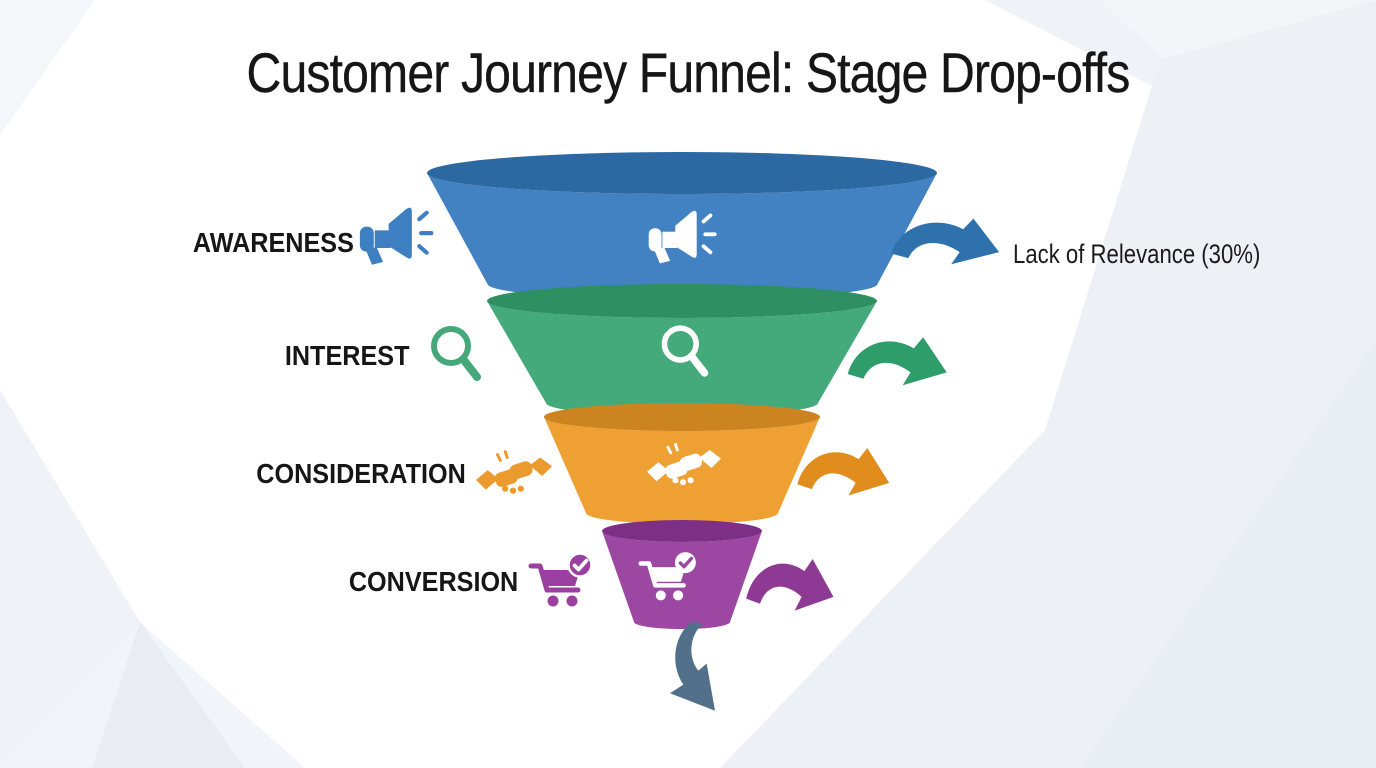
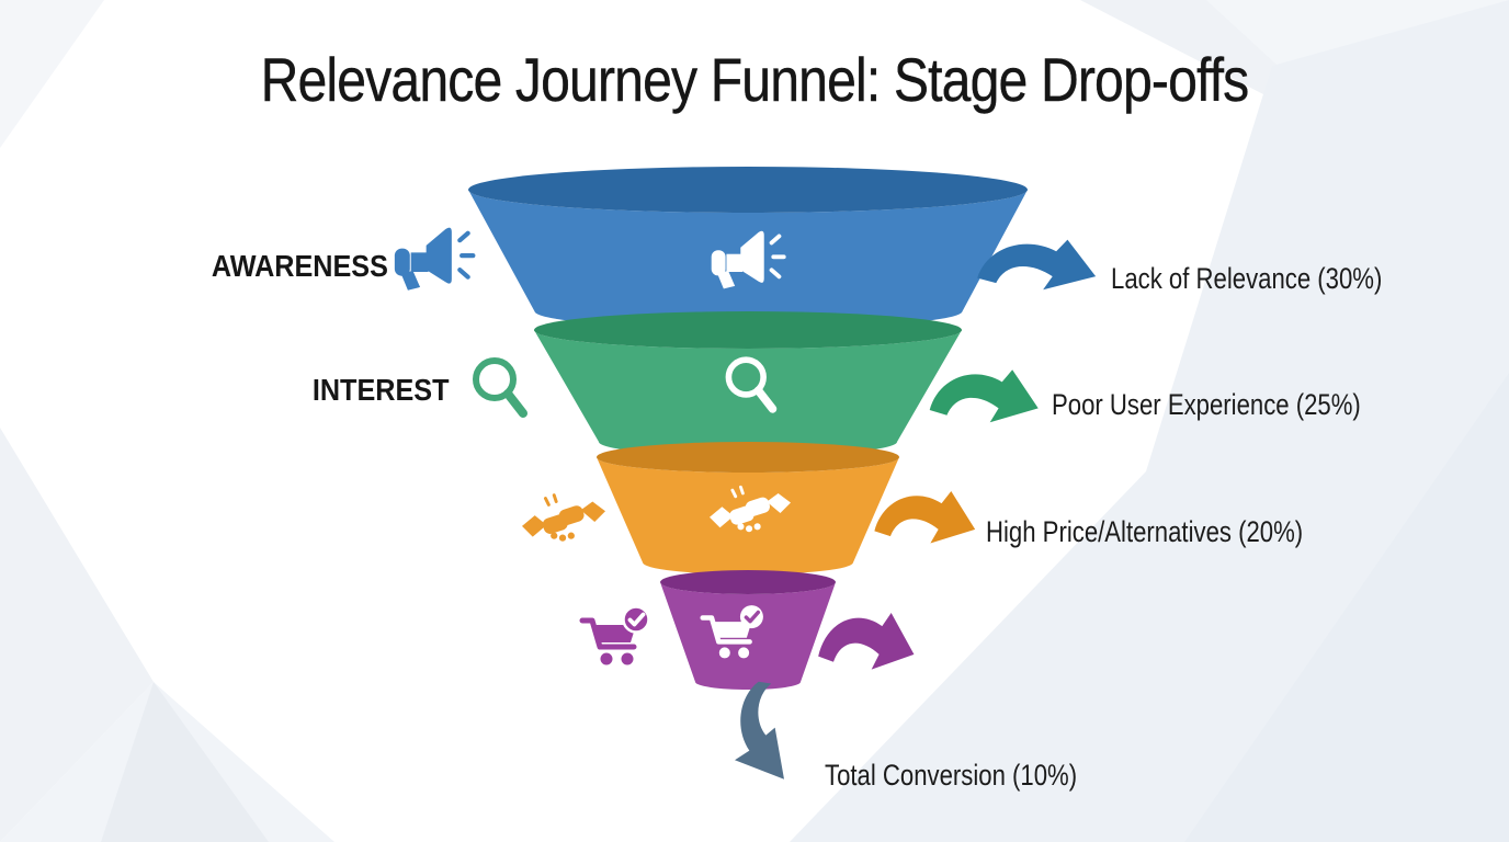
- Customer Journey Funnel: Stage Drop-offs
+ Relevance Journey Funnel: Stage Drop-offs
  AWARENESS
  INTEREST
- CONSIDERATION
- CONVERSION
  Lack of Relevance (30%)
+ Poor User Experience (25%)
+ High Price/Alternatives (20%)
+ Total Conversion (10%)
